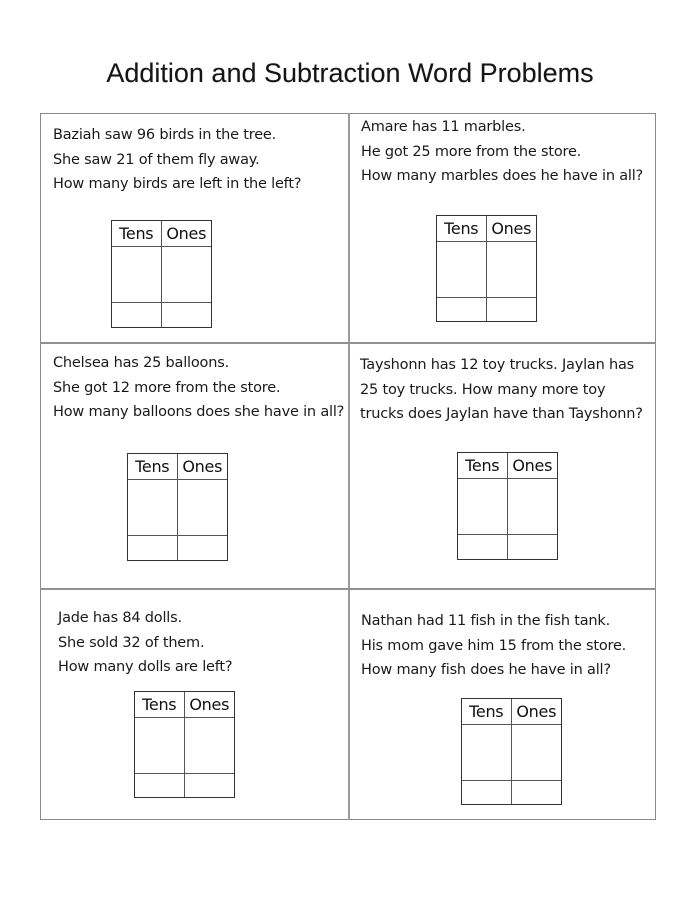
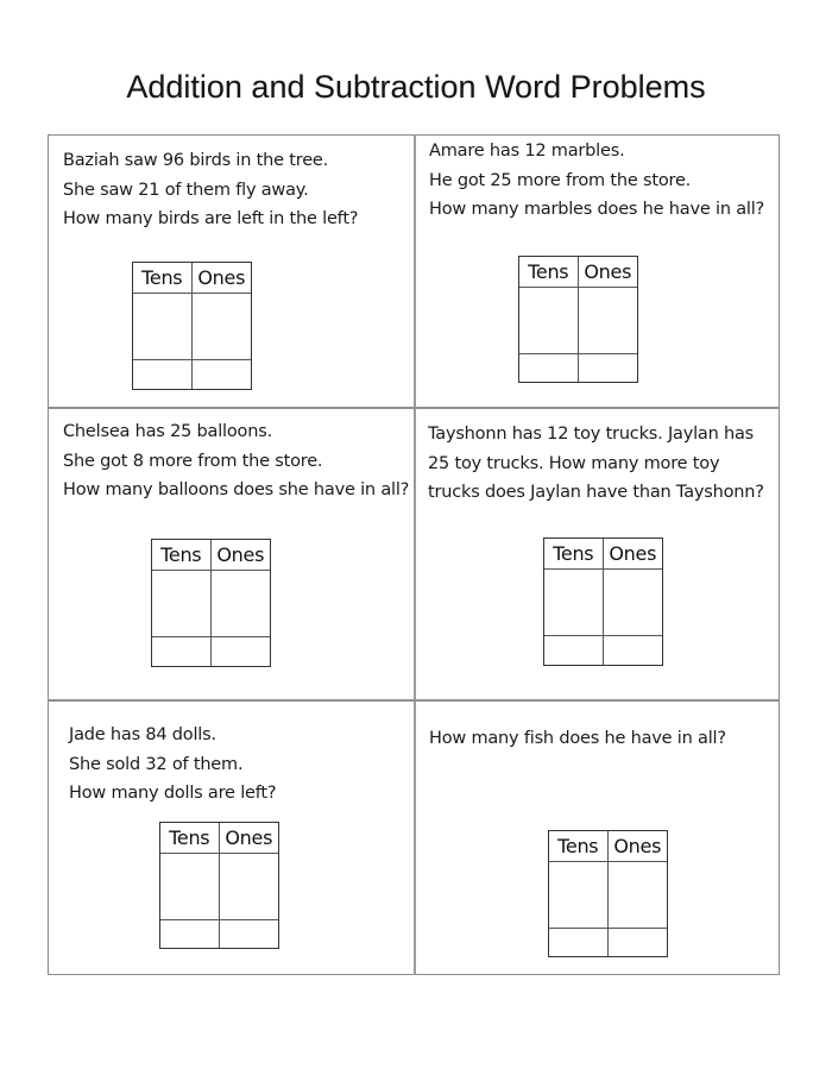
  Addition and Subtraction Word Problems
  Baziah saw 96 birds in the tree.
  She saw 21 of them fly away.
  How many birds are left in the left?
  Tens
  Ones
- Amare has 11 marbles.
+ Amare has 12 marbles.
  He got 25 more from the store.
  How many marbles does he have in all?
  Tens
  Ones
  Chelsea has 25 balloons.
- She got 12 more from the store.
+ She got 8 more from the store.
  How many balloons does she have in all?
  Tens
  Ones
  Tayshonn has 12 toy trucks. Jaylan has
  25 toy trucks. How many more toy
  trucks does Jaylan have than Tayshonn?
  Tens
  Ones
  Jade has 84 dolls.
  She sold 32 of them.
  How many dolls are left?
  Tens
  Ones
- Nathan had 11 fish in the fish tank.
- His mom gave him 15 from the store.
  How many fish does he have in all?
  Tens
  Ones
